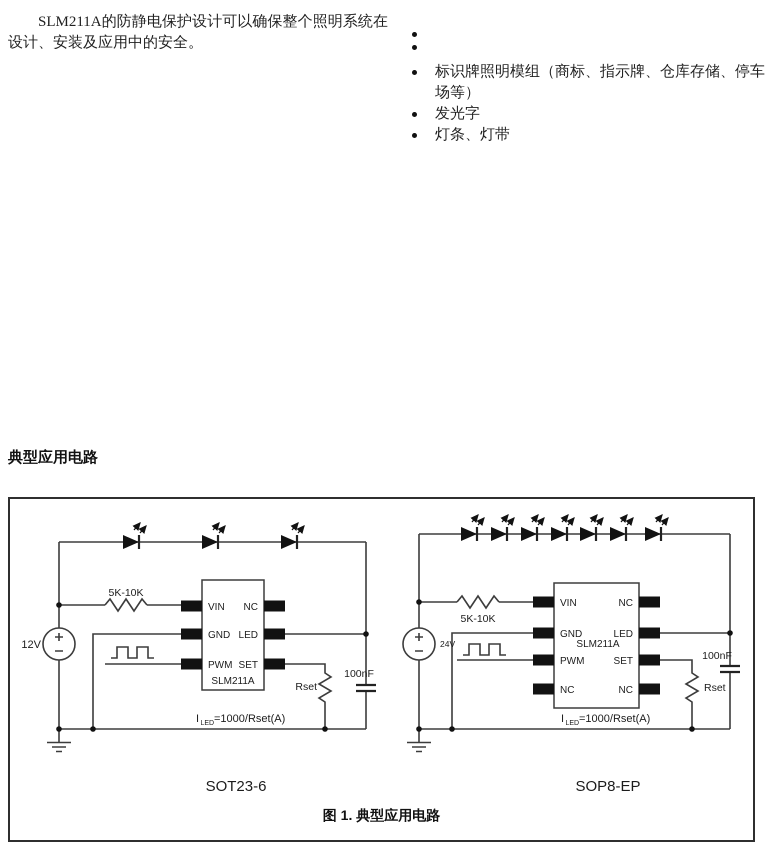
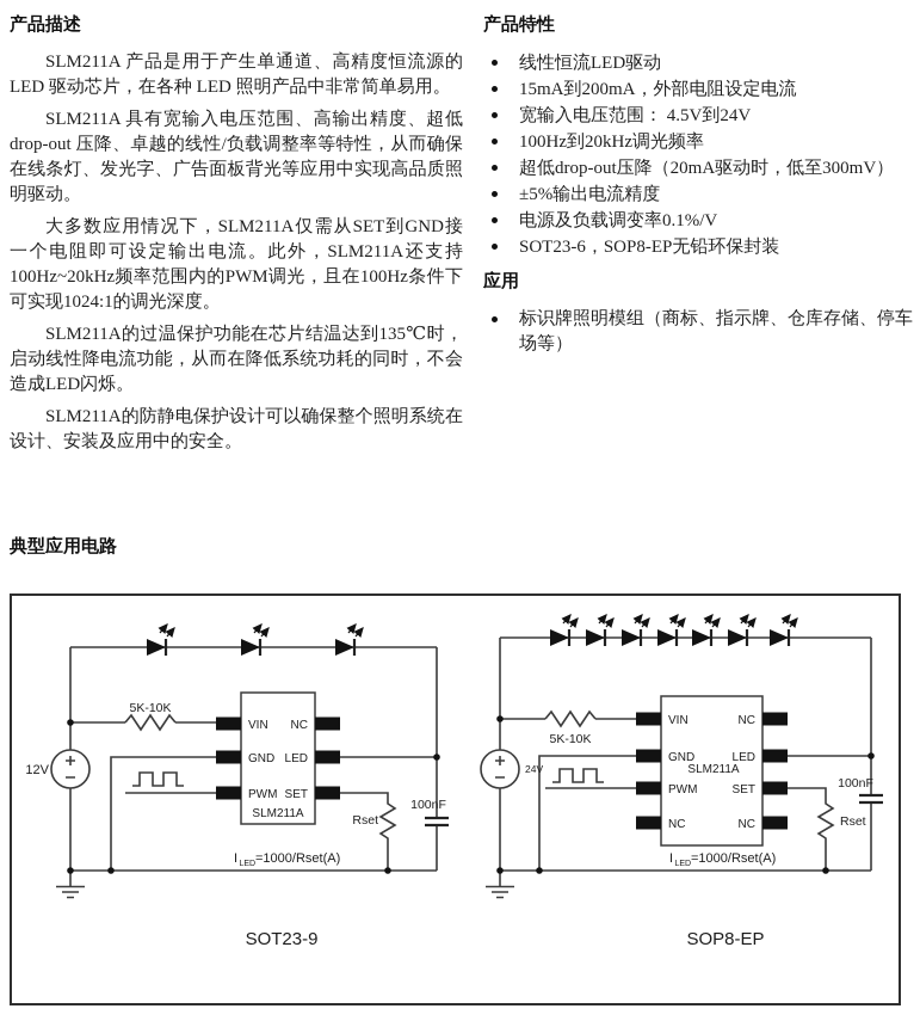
+ 产品描述
+ SLM211A 产品是用于产生单通道、高精度恒流源的 LED 驱动芯片，在各种 LED 照明产品中非常简单易用。
+ SLM211A 具有宽输入电压范围、高输出精度、超低 drop-out 压降、卓越的线性/负载调整率等特性，从而确保在线条灯、发光字、广告面板背光等应用中实现高品质照明驱动。
+ 大多数应用情况下，SLM211A仅需从SET到GND接 一个电阻即可设定输出电流。此外，SLM211A还支持100Hz~20kHz频率范围内的PWM调光，且在100Hz条件下可实现1024:1的调光深度。
+ SLM211A的过温保护功能在芯片结温达到135℃时，启动线性降电流功能，从而在降低系统功耗的同时，不会造成LED闪烁。
  SLM211A的防静电保护设计可以确保整个照明系统在设计、安装及应用中的安全。
+ 产品特性
+ 线性恒流LED驱动
+ 15mA到200mA，外部电阻设定电流
+ 宽输入电压范围： 4.5V到24V
+ 100Hz到20kHz调光频率
+ 超低drop-out压降（20mA驱动时，低至300mV）
+ ±5%输出电流精度
+ 电源及负载调变率0.1%/V
+ SOT23-6，SOP8-EP无铅环保封装
+ 应用
  标识牌照明模组（商标、指示牌、仓库存储、停车场等）
- 发光字
- 灯条、灯带
  典型应用电路
  VIN
  GND
  PWM
  NC
  LED
  SET
  SLM211A
  12V
  5K-10K
  Rset
  100nF
  I
  =1000/Rset(A)
- SOT23-6
+ SOT23-9
  VIN
  GND
  PWM
  NC
  NC
  LED
  SET
  NC
  SLM211A
  24V
  5K-10K
  Rset
  100nF
  I
  =1000/Rset(A)
  SOP8-EP
- 图 1. 典型应用电路
